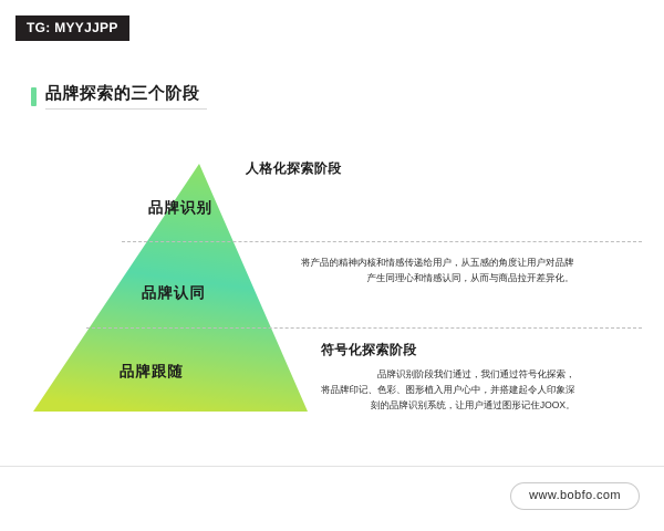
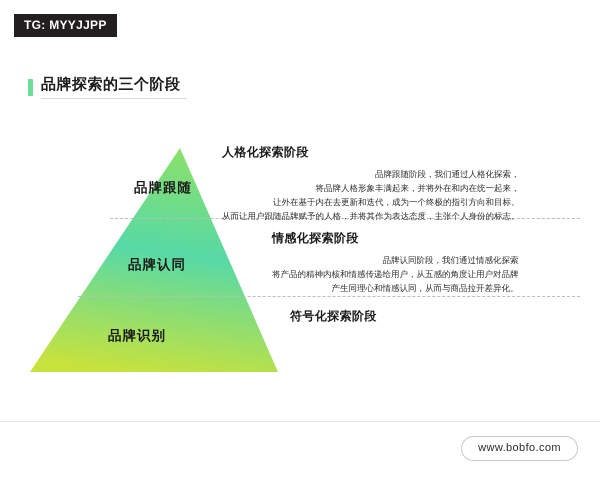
  TG: MYYJJPP
  品牌探索的三个阶段
- 品牌识别
+ 品牌跟随
  品牌认同
- 品牌跟随
+ 品牌识别
  人格化探索阶段
+ 品牌跟随阶段，我们通过人格化探索，
+ 将品牌人格形象丰满起来，并将外在和内在统一起来，
+ 让外在基于内在去更新和迭代，成为一个终极的指引方向和目标。
+ 从而让用户跟随品牌赋予的人格，并将其作为表达态度，主张个人身份的标志。
+ 情感化探索阶段
+ 品牌认同阶段，我们通过情感化探索
  将产品的精神内核和情感传递给用户，从五感的角度让用户对品牌
  产生同理心和情感认同，从而与商品拉开差异化。
  符号化探索阶段
- 品牌识别阶段我们通过，我们通过符号化探索，
- 将品牌印记、色彩、图形植入用户心中，并搭建起令人印象深
- 刻的品牌识别系统，让用户通过图形记住JOOX。
  www.bobfo.com
